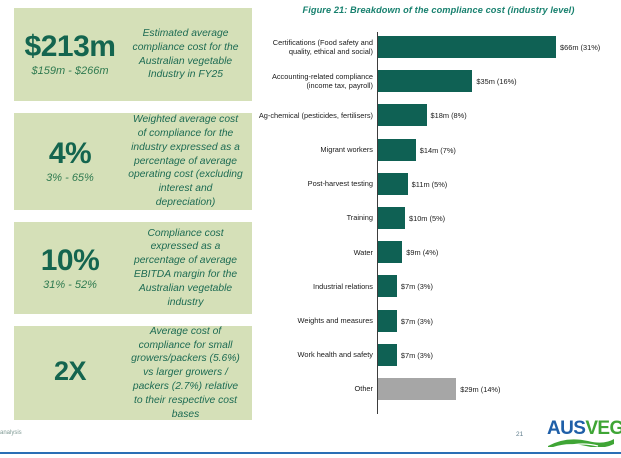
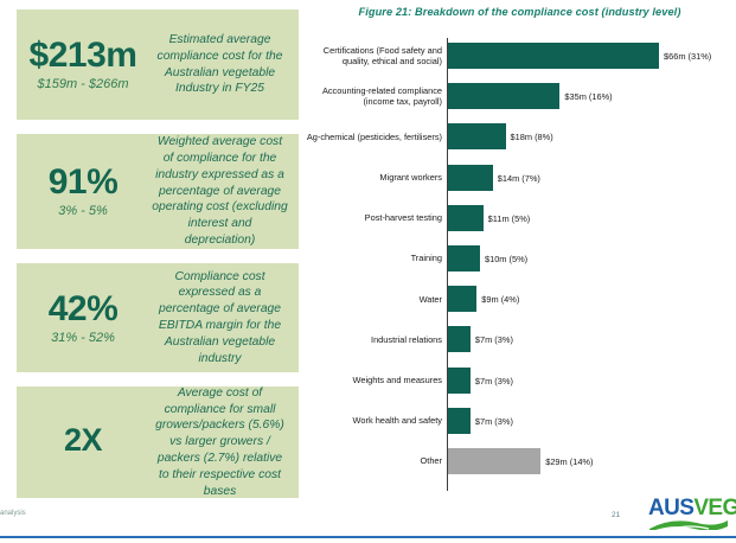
  $213m
  $159m - $266m
  Estimated average compliance cost for the Australian vegetable Industry in FY25
- 4%
+ 91%
- 3% - 65%
+ 3% - 5%
  Weighted average cost of compliance for the industry expressed as a percentage of average operating cost (excluding interest and depreciation)
- 10%
+ 42%
  31% - 52%
  Compliance cost expressed as a percentage of average EBITDA margin for the Australian vegetable industry
  2X
  Average cost of compliance for small growers/packers (5.6%) vs larger growers / packers (2.7%) relative to their respective cost bases
  Figure 21: Breakdown of the compliance cost (industry level)
  Certifications (Food safety and quality, ethical and social)
  $66m (31%)
  Accounting-related compliance (income tax, payroll)
  $35m (16%)
  Ag-chemical (pesticides, fertilisers)
  $18m (8%)
  Migrant workers
  $14m (7%)
  Post-harvest testing
  $11m (5%)
  Training
  $10m (5%)
  Water
  $9m (4%)
  Industrial relations
  $7m (3%)
  Weights and measures
  $7m (3%)
  Work health and safety
  $7m (3%)
  Other
  $29m (14%)
  AUSVEG
